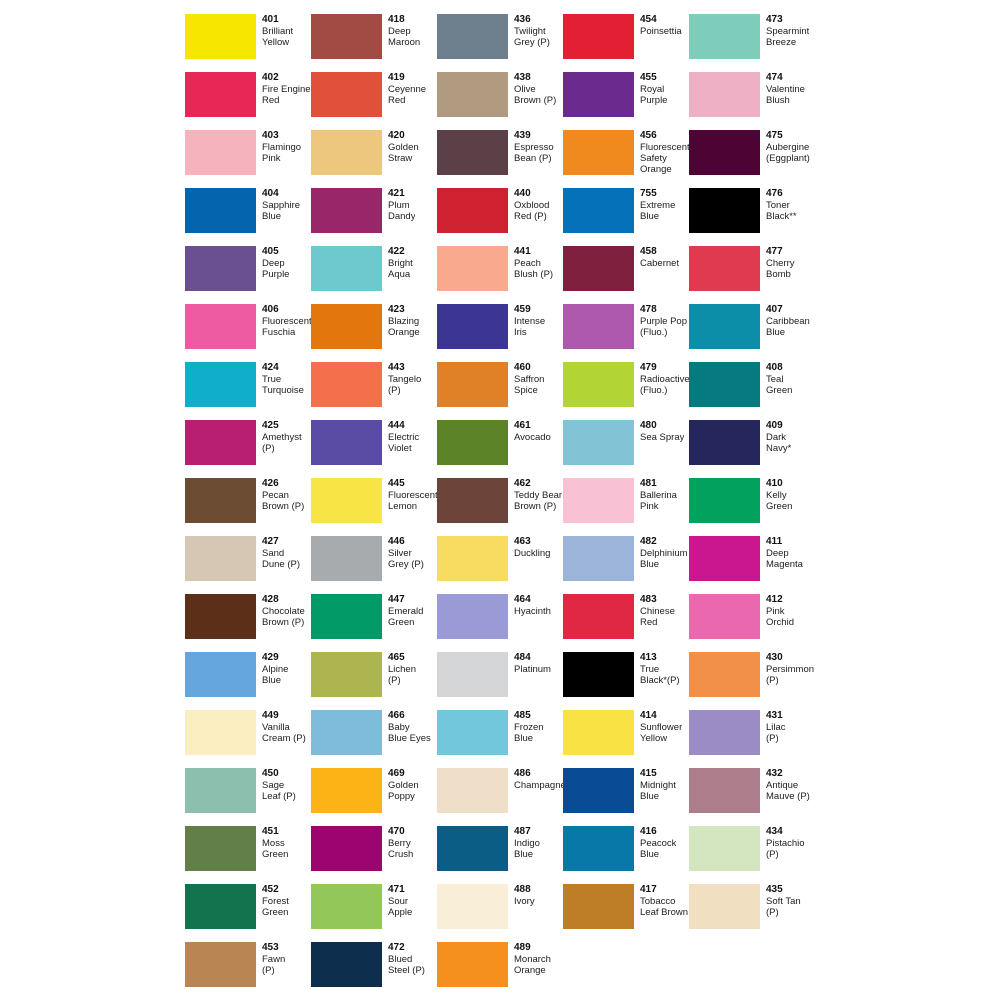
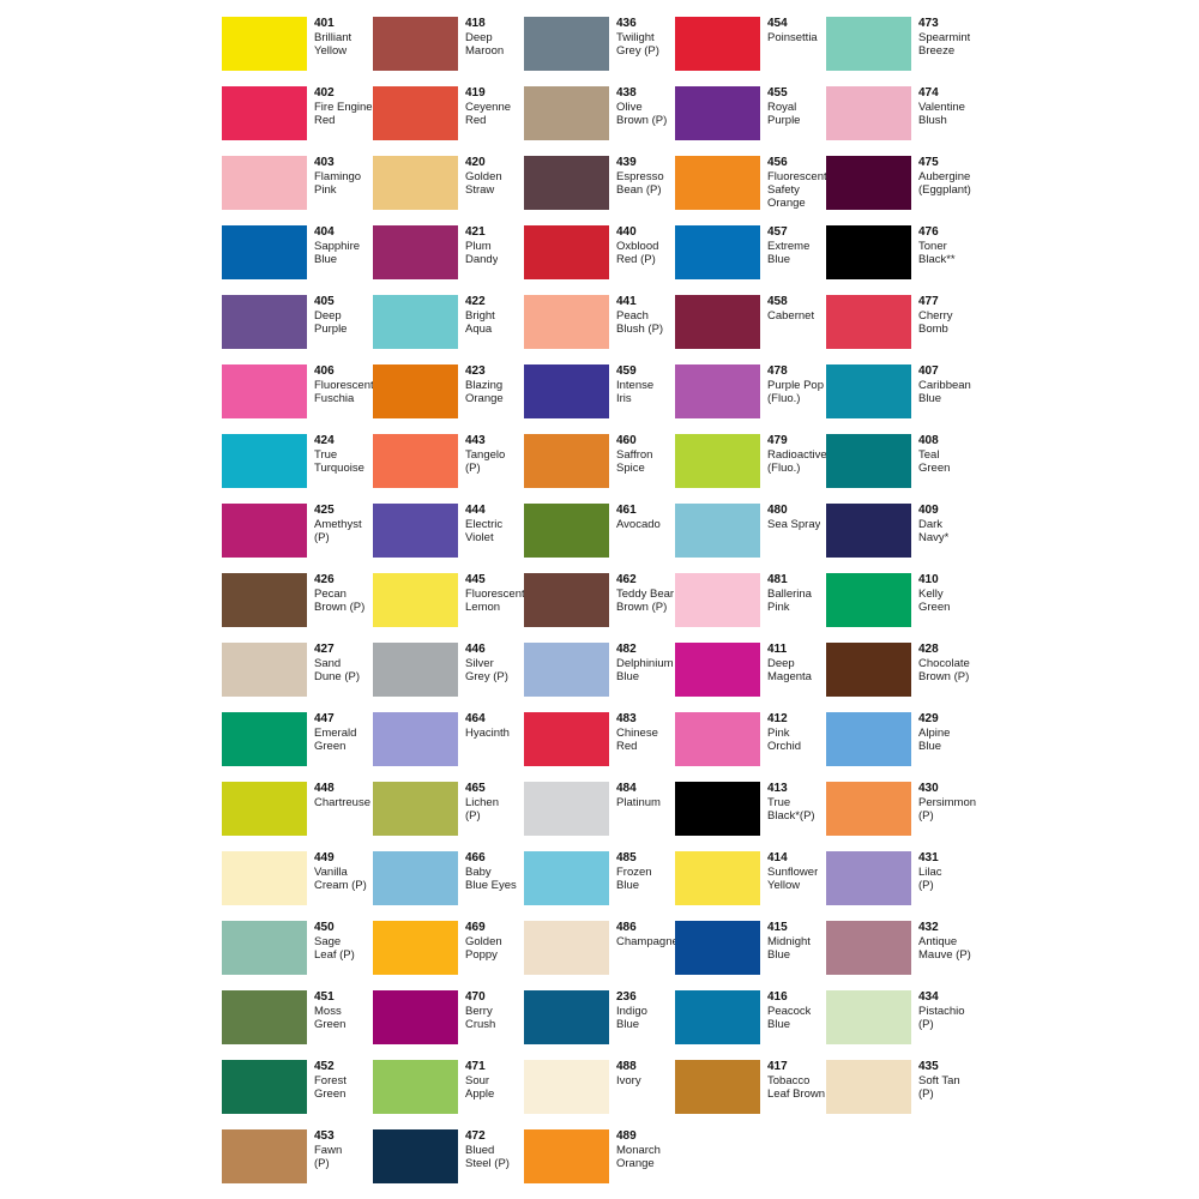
  401
  Brilliant
  Yellow
  418
  Deep
  Maroon
  436
  Twilight
  Grey (P)
  454
  Poinsettia
  473
  Spearmint
  Breeze
  402
  Fire Engine
  Red
  419
  Ceyenne
  Red
  438
  Olive
  Brown (P)
  455
  Royal
  Purple
  474
  Valentine
  Blush
  403
  Flamingo
  Pink
  420
  Golden
  Straw
  439
  Espresso
  Bean (P)
  456
  Fluorescen
  Safety
  Orange
  475
  Aubergine
  (Eggplant)
  404
  Sapphire
  Blue
  421
  Plum
  Dandy
  440
  Oxblood
  Red (P)
- 755
+ 457
  Extreme
  Blue
  476
  Toner
  Black**
  405
  Deep
  Purple
  422
  Bright
  Aqua
  441
  Peach
  Blush (P)
  458
  Cabernet
  477
  Cherry
  Bomb
  406
  Fluorescen
  Fuschia
  423
  Blazing
  Orange
  459
  Intense
  Iris
  478
  Purple Pop
  (Fluo.)
  407
  Caribbean
  Blue
  424
  True
  Turquoise
  443
  Tangelo
  (P)
  460
  Saffron
  Spice
  479
  Radioactive
  (Fluo.)
  408
  Teal
  Green
  425
  Amethyst
  (P)
  444
  Electric
  Violet
  461
  Avocado
  480
  Sea Spray
  409
  Dark
  Navy*
  426
  Pecan
  Brown (P)
  445
  Fluorescen
  Lemon
  462
  Teddy Bear
  Brown (P)
  481
  Ballerina
  Pink
  410
  Kelly
  Green
  427
  Sand
  Dune (P)
  446
  Silver
  Grey (P)
- 463
- Duckling
  482
  Delphinium
  Blue
  411
  Deep
  Magenta
  428
  Chocolate
  Brown (P)
  447
  Emerald
  Green
  464
  Hyacinth
  483
  Chinese
  Red
  412
  Pink
  Orchid
  429
  Alpine
  Blue
+ 448
+ Chartreuse
  465
  Lichen
  (P)
  484
  Platinum
  413
  True
  Black*(P)
  430
  Persimmon
  (P)
  449
  Vanilla
  Cream (P)
  466
  Baby
  Blue Eyes
  485
  Frozen
  Blue
  414
  Sunflower
  Yellow
  431
  Lilac
  (P)
  450
  Sage
  Leaf (P)
  469
  Golden
  Poppy
  486
  Champagn
  415
  Midnight
  Blue
  432
  Antique
  Mauve (P)
  451
  Moss
  Green
  470
  Berry
  Crush
- 487
+ 236
  Indigo
  Blue
  416
  Peacock
  Blue
  434
  Pistachio
  (P)
  452
  Forest
  Green
  471
  Sour
  Apple
  488
  Ivory
  417
  Tobacco
  Leaf Brown
  435
  Soft Tan
  (P)
  453
  Fawn
  (P)
  472
  Blued
  Steel (P)
  489
  Monarch
  Orange
